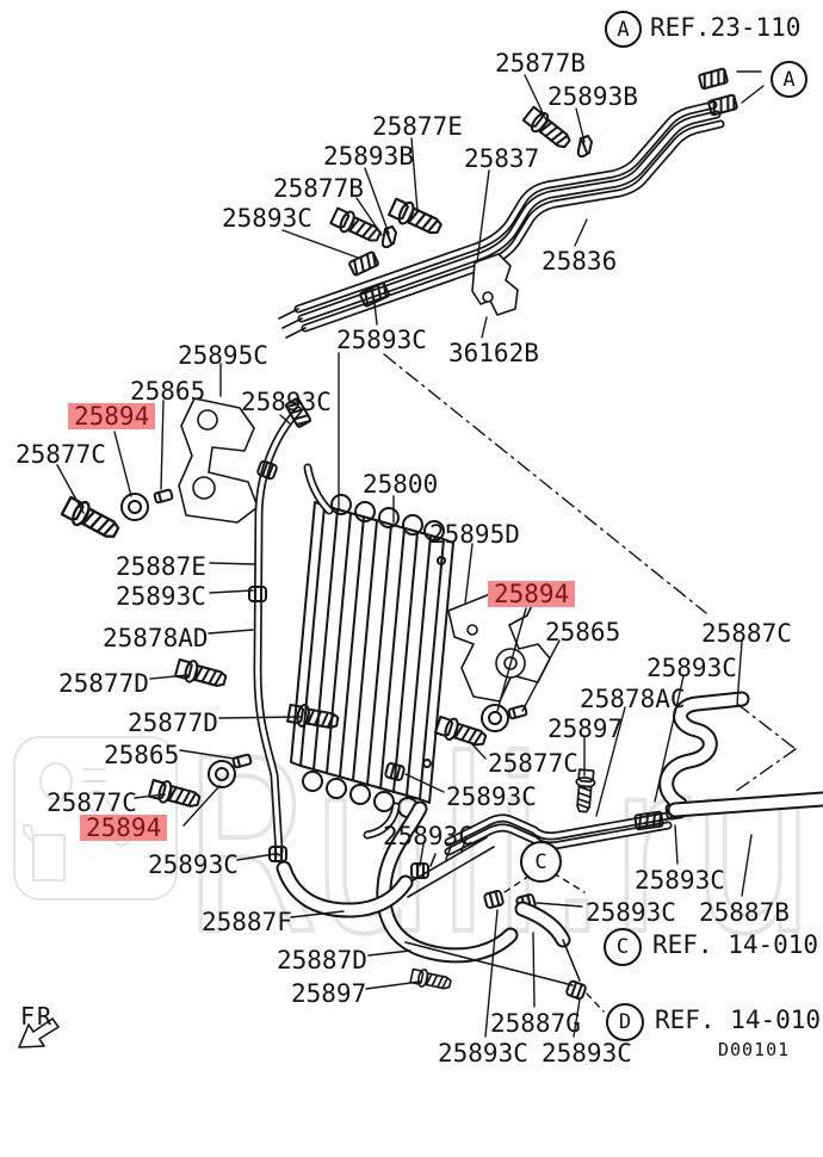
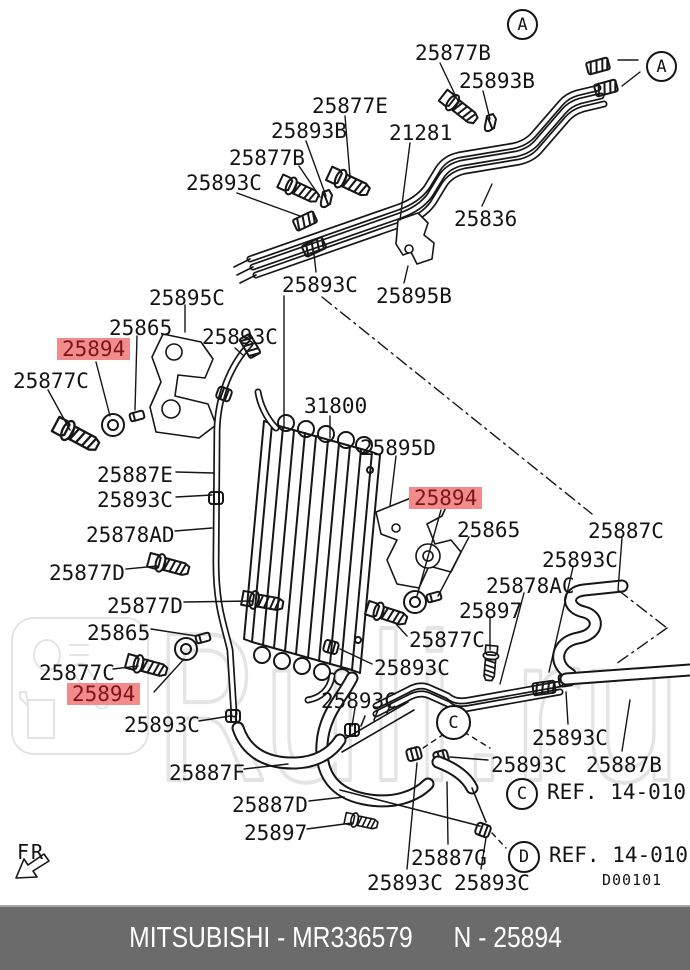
  Rui.ru
  25877B
  25893B
  25877E
  25893B
- 25837
+ 21281
  25877B
  25893C
  25836
  25893C
- 36162B
+ 25895B
  25895C
  25865
  25894
  25877C
  25893C
- 25800
+ 31800
  25895D
  25894
  25865
  25887C
  25893C
  25878AC
  25897
  25887E
  25893C
  25878AD
  25877D
  25877D
  25865
  25877C
  25894
  25893C
  25877C
  25893C
  25893C
  25887F
  25887D
  25897
  25893C
  25893C
  25887B
  25887G
  25893C
  25893C
  A
- REF.23-110
  A
  C
  C
  REF. 14-010
  D
  REF. 14-010
  D00101
  FR
+ MITSUBISHI - MR336579 N - 25894
